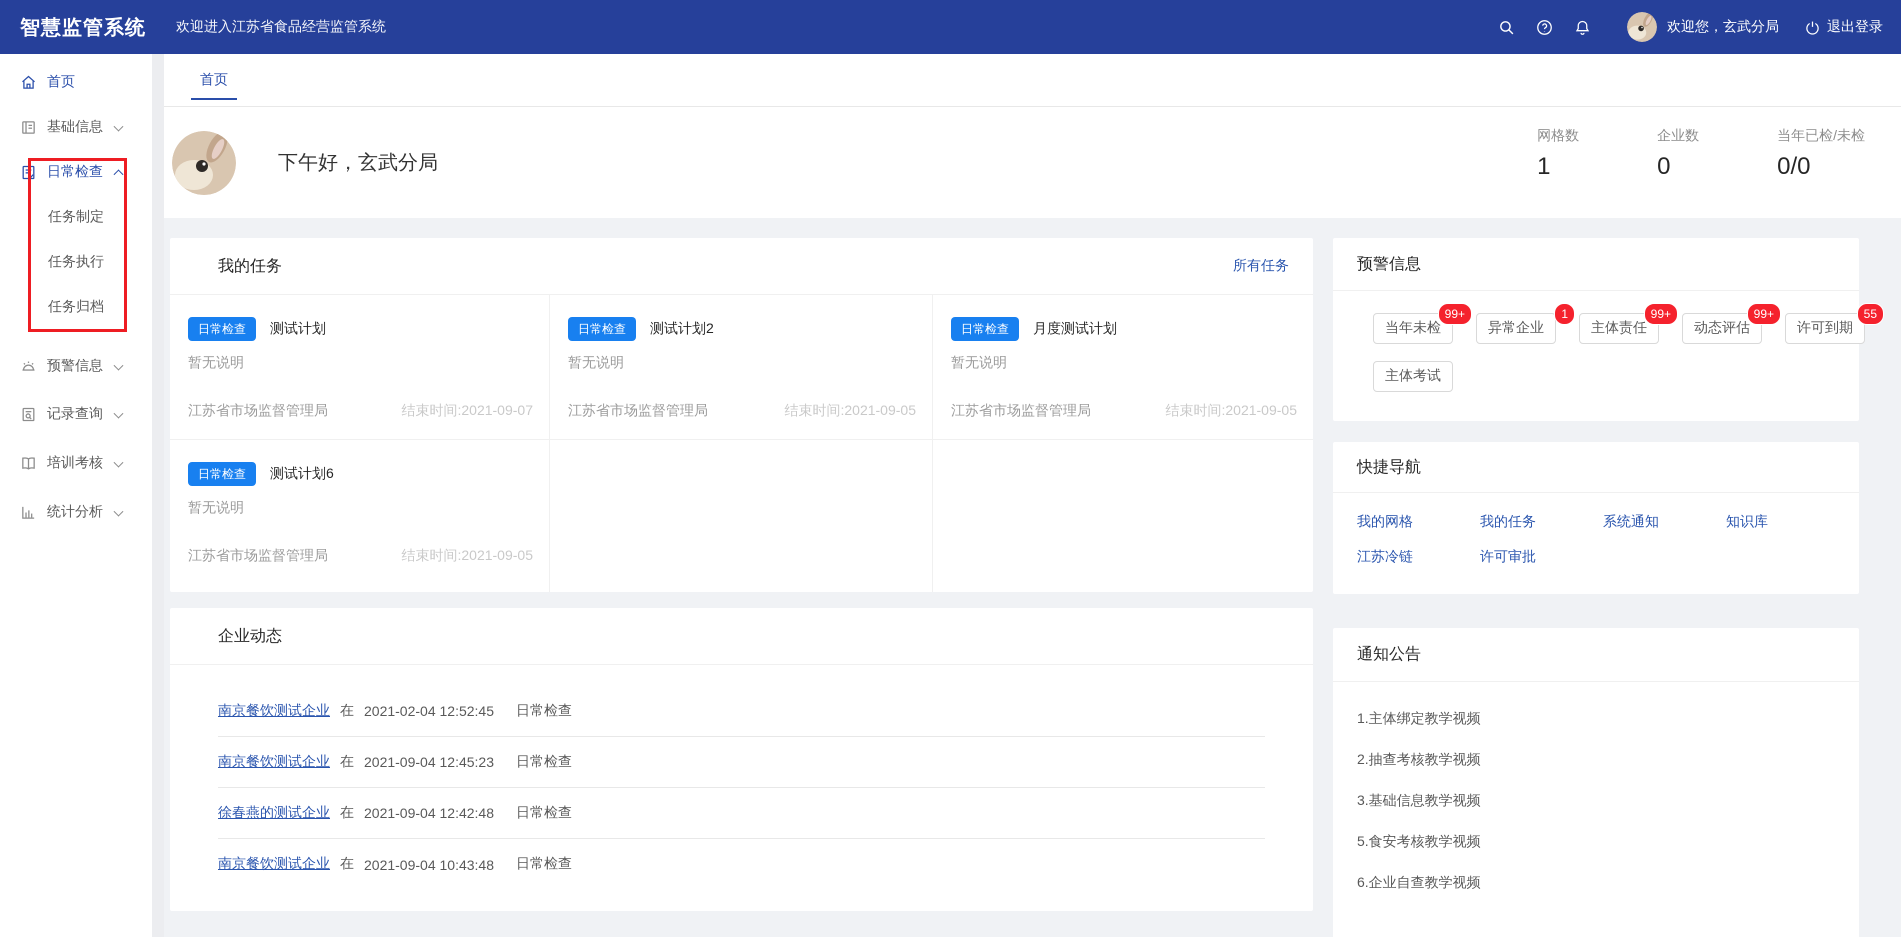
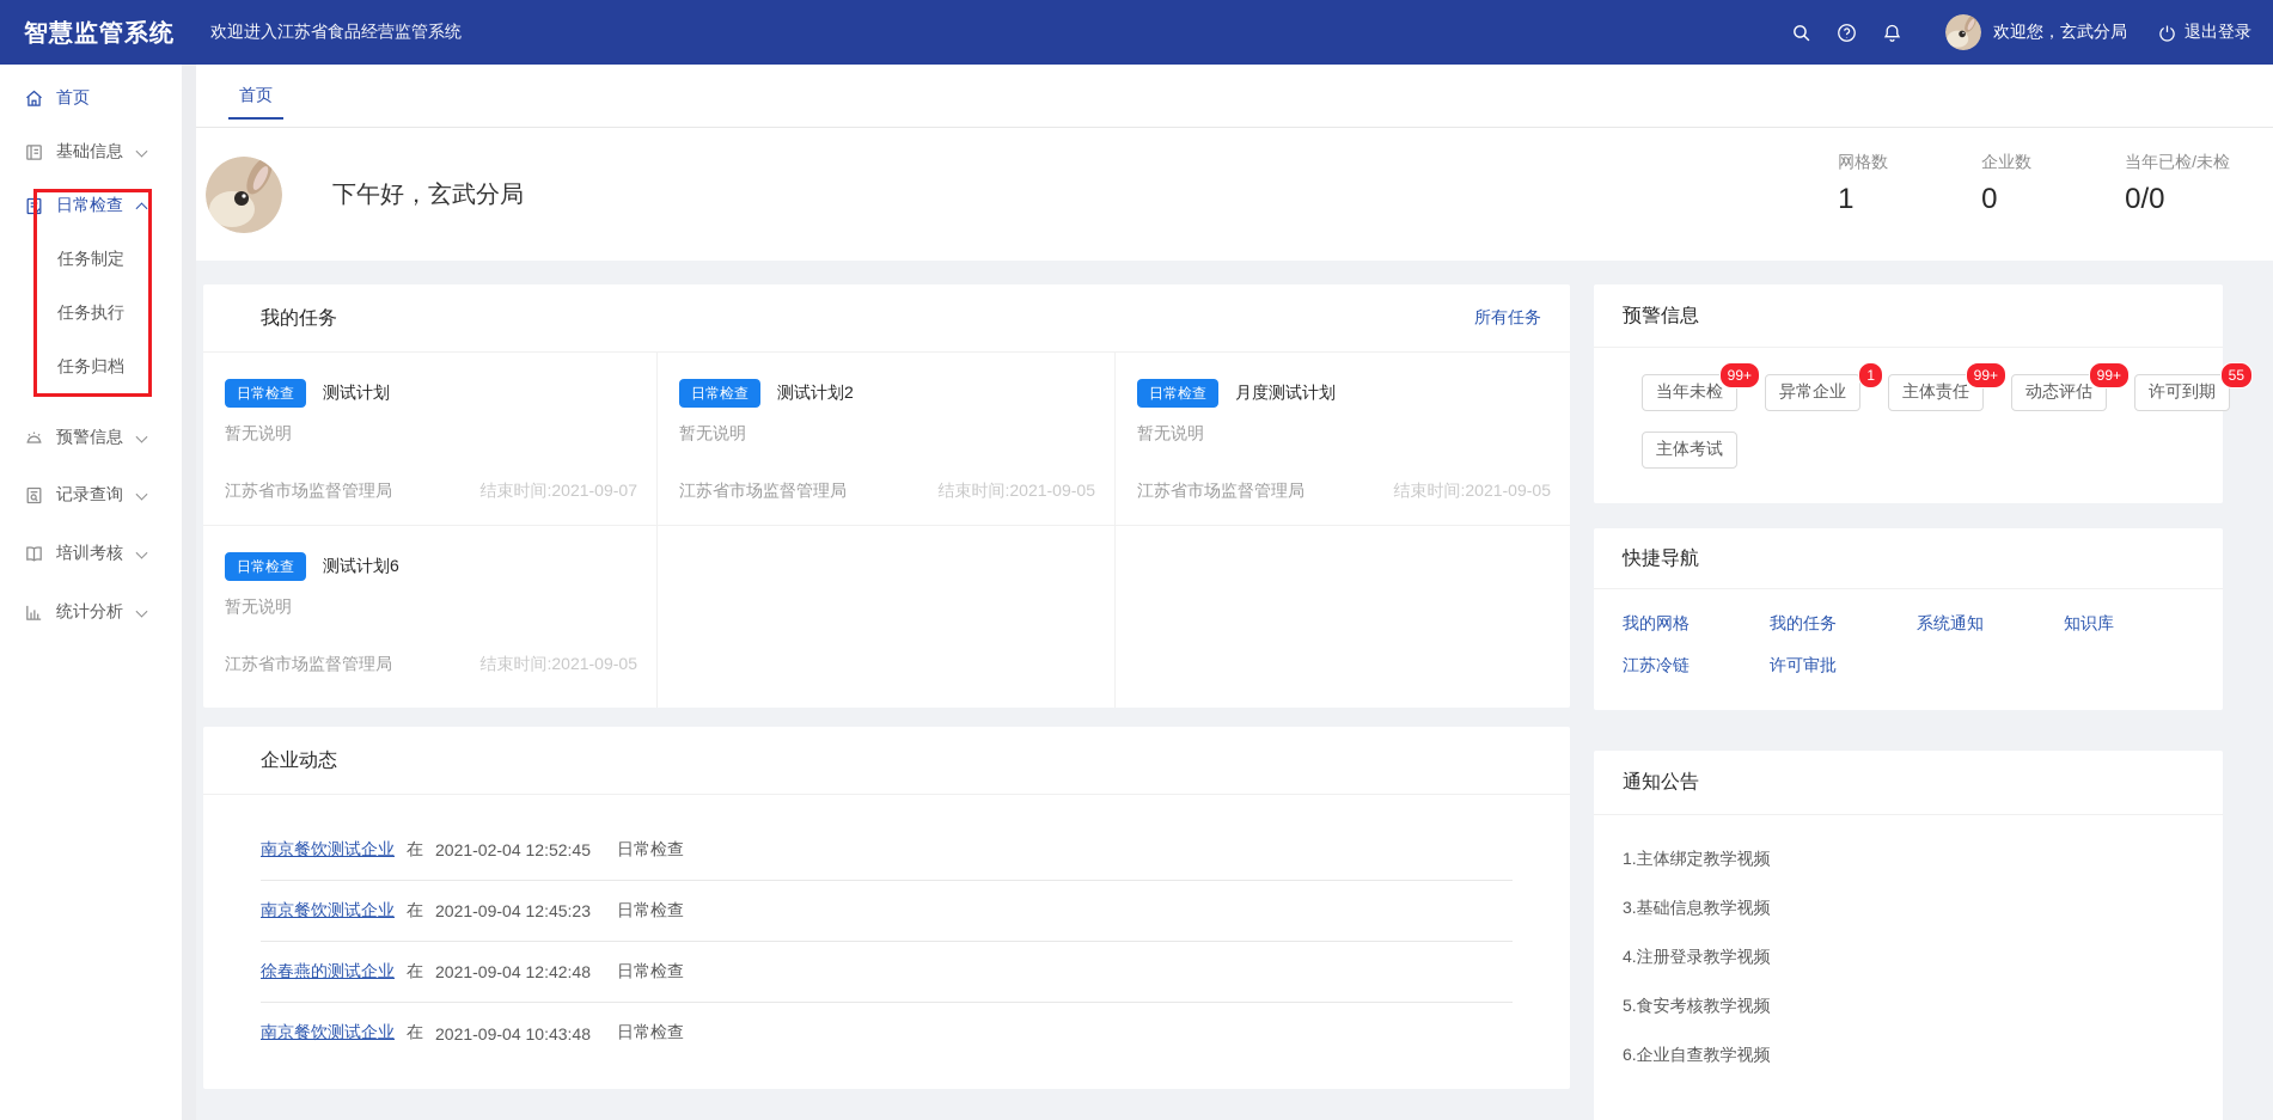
  智慧监管系统
  欢迎进入江苏省食品经营监管系统
  欢迎您，玄武分局
  退出登录
  首页
  基础信息
  日常检查
  任务制定
  任务执行
  任务归档
  预警信息
  记录查询
  培训考核
  统计分析
  首页
  下午好，玄武分局
  网格数
  1
  企业数
  0
  当年已检/未检
  0/0
  我的任务
  所有任务
  日常检查
  测试计划
  暂无说明
  江苏省市场监督管理局
  结束时间:2021-09-07
  日常检查
  测试计划2
  暂无说明
  江苏省市场监督管理局
  结束时间:2021-09-05
  日常检查
  月度测试计划
  暂无说明
  江苏省市场监督管理局
  结束时间:2021-09-05
  日常检查
  测试计划6
  暂无说明
  江苏省市场监督管理局
  结束时间:2021-09-05
  企业动态
  南京餐饮测试企业
  在
  2021-02-04 12:52:45
  日常检查
  南京餐饮测试企业
  在
  2021-09-04 12:45:23
  日常检查
  徐春燕的测试企业
  在
  2021-09-04 12:42:48
  日常检查
  南京餐饮测试企业
  在
  2021-09-04 10:43:48
  日常检查
  预警信息
  当年未检
  99+
  异常企业
  1
  主体责任
  99+
  动态评估
  99+
  许可到期
  55
  主体考试
  快捷导航
  我的网格
  我的任务
  系统通知
  知识库
  江苏冷链
  许可审批
  通知公告
  1.主体绑定教学视频
- 2.抽查考核教学视频
  3.基础信息教学视频
+ 4.注册登录教学视频
  5.食安考核教学视频
  6.企业自查教学视频
